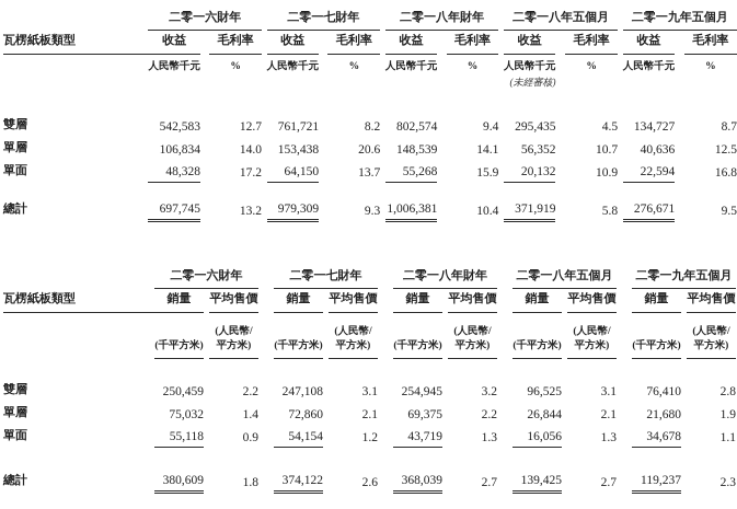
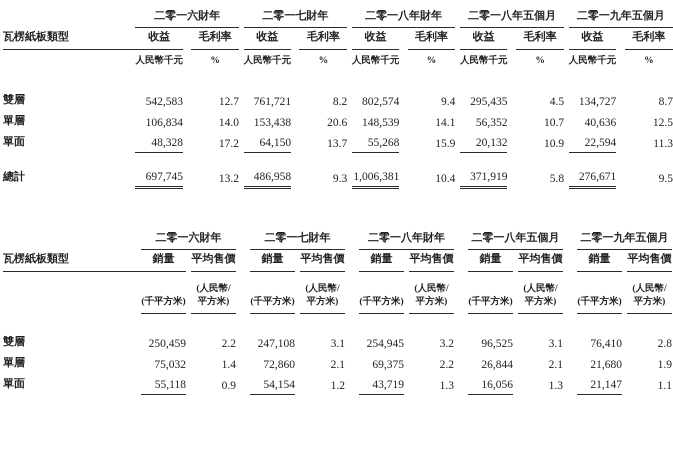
  	二零一六財年		二零一七財年		二零一八年財年		二零一八年五個月		二零一九年五個月
  瓦楞紙板類型	收益		毛利率		收益		毛利率		收益		毛利率		收益		毛利率		收益		毛利率
  	人民幣千元		%		人民幣千元		%		人民幣千元		%		人民幣千元		%		人民幣千元		%
- 													(未經審核)
  雙層	542,583		12.7		761,721		8.2		802,574		9.4		295,435		4.5		134,727		8.7
  單層	106,834		14.0		153,438		20.6		148,539		14.1		56,352		10.7		40,636		12.5
- 單面	48,328		17.2		64,150		13.7		55,268		15.9		20,132		10.9		22,594		16.8
+ 單面	48,328		17.2		64,150		13.7		55,268		15.9		20,132		10.9		22,594		11.3
- 總計	697,745		13.2		979,309		9.3		1,006,381		10.4		371,919		5.8		276,671		9.5
+ 總計	697,745		13.2		486,958		9.3		1,006,381		10.4		371,919		5.8		276,671		9.5
  	二零一六財年		二零一七財年		二零一八年財年		二零一八年五個月		二零一九年五個月
  瓦楞紙板類型	銷量		平均售價		銷量		平均售價		銷量		平均售價		銷量		平均售價		銷量		平均售價
  	(千平方米)		(人民幣/平方米)		(千平方米)		(人民幣/平方米)		(千平方米)		(人民幣/平方米)		(千平方米)		(人民幣/平方米)		(千平方米)		(人民幣/平方米)
  雙層	250,459		2.2		247,108		3.1		254,945		3.2		96,525		3.1		76,410		2.8
  單層	75,032		1.4		72,860		2.1		69,375		2.2		26,844		2.1		21,680		1.9
- 單面	55,118		0.9		54,154		1.2		43,719		1.3		16,056		1.3		34,678		1.1
+ 單面	55,118		0.9		54,154		1.2		43,719		1.3		16,056		1.3		21,147		1.1
- 總計	380,609		1.8		374,122		2.6		368,039		2.7		139,425		2.7		119,237		2.3
